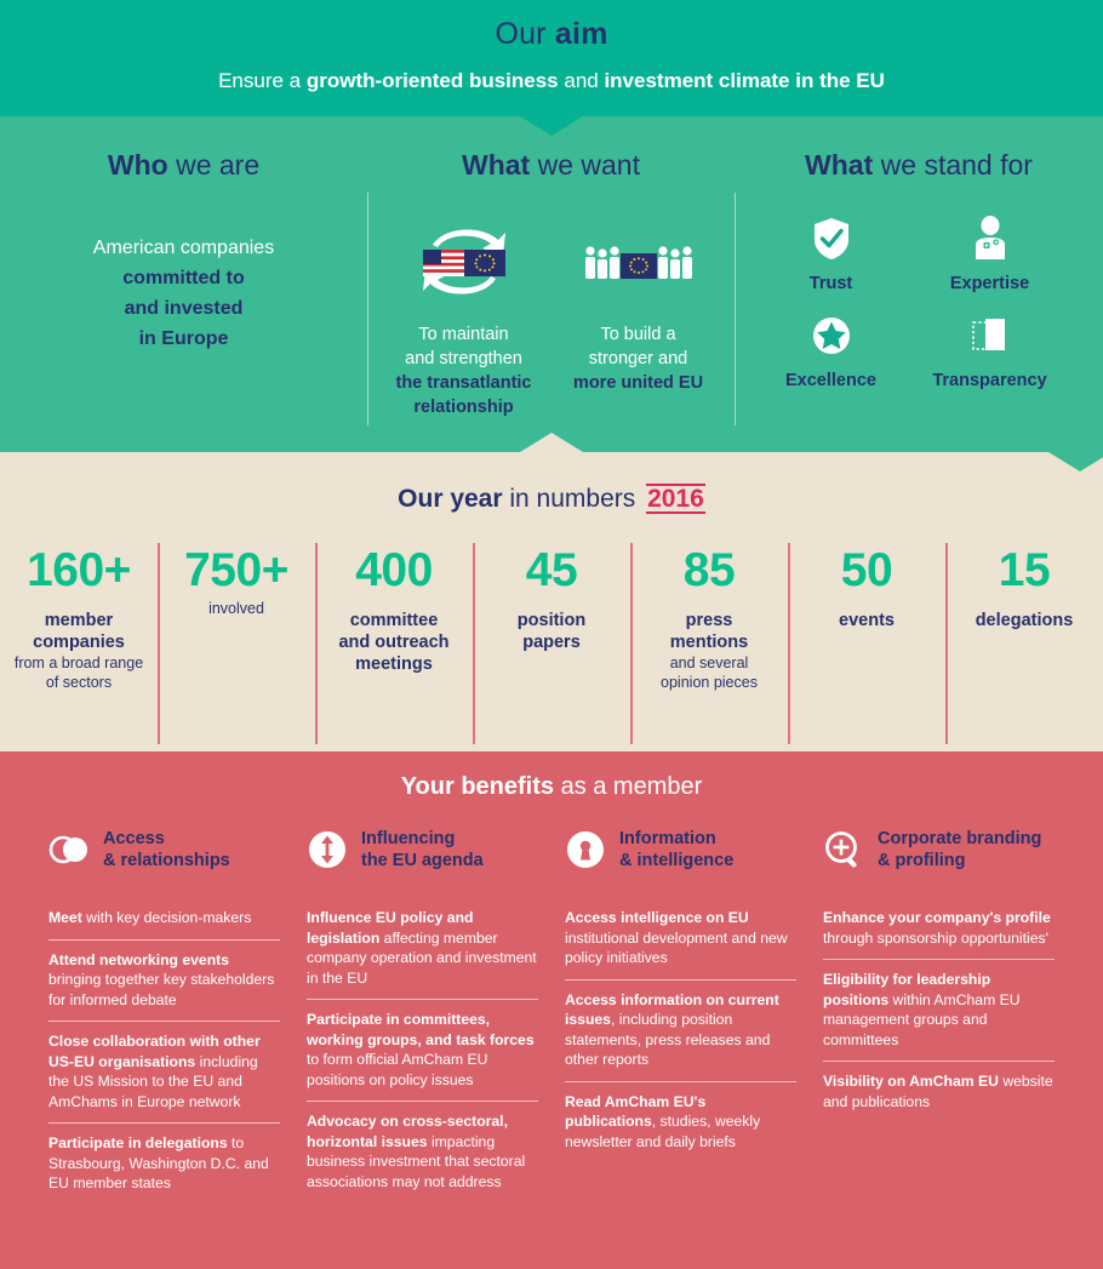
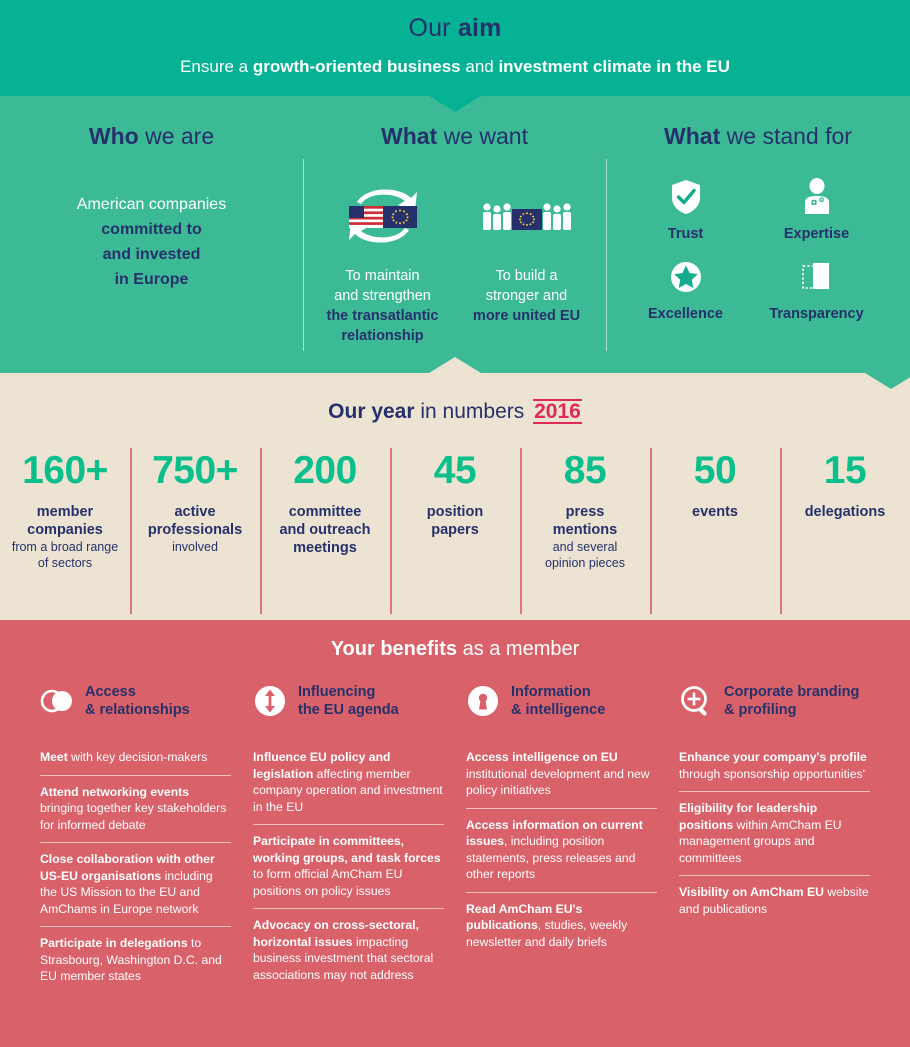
  Our aim
  Ensure a growth-oriented business and investment climate in the EU
  Who we are
  American companies
  committed to
  and invested
  in Europe
  What we want
  To maintain
  and strengthen
  the transatlantic
  relationship
  To build a
  stronger and
  more united EU
  What we stand for
  Trust
  Expertise
  Excellence
  Transparency
  Our year in numbers 2016
  160+
  member
  companies
  from a broad range
  of sectors
  750+
+ active
+ professionals
  involved
- 400
+ 200
  committee
  and outreach
  meetings
  45
  position
  papers
  85
  press
  mentions
  and several
  opinion pieces
  50
  events
  15
  delegations
  Your benefits as a member
  Access
  & relationships
  Meet with key decision-makers
  Attend networking events bringing together key stakeholders for informed debate
  Close collaboration with other US-EU organisations including the US Mission to the EU and AmChams in Europe network
  Participate in delegations to Strasbourg, Washington D.C. and EU member states
  Influencing
  the EU agenda
  Influence EU policy and legislation affecting member company operation and investment in the EU
  Participate in committees, working groups, and task forces to form official AmCham EU positions on policy issues
  Advocacy on cross-sectoral, horizontal issues impacting business investment that sectoral associations may not address
  Information
  & intelligence
  Access intelligence on EU institutional development and new policy initiatives
  Access information on current issues, including position statements, press releases and other reports
  Read AmCham EU's publications, studies, weekly newsletter and daily briefs
  Corporate branding
  & profiling
  Enhance your company's profile through sponsorship opportunities'
  Eligibility for leadership positions within AmCham EU management groups and committees
  Visibility on AmCham EU website and publications
